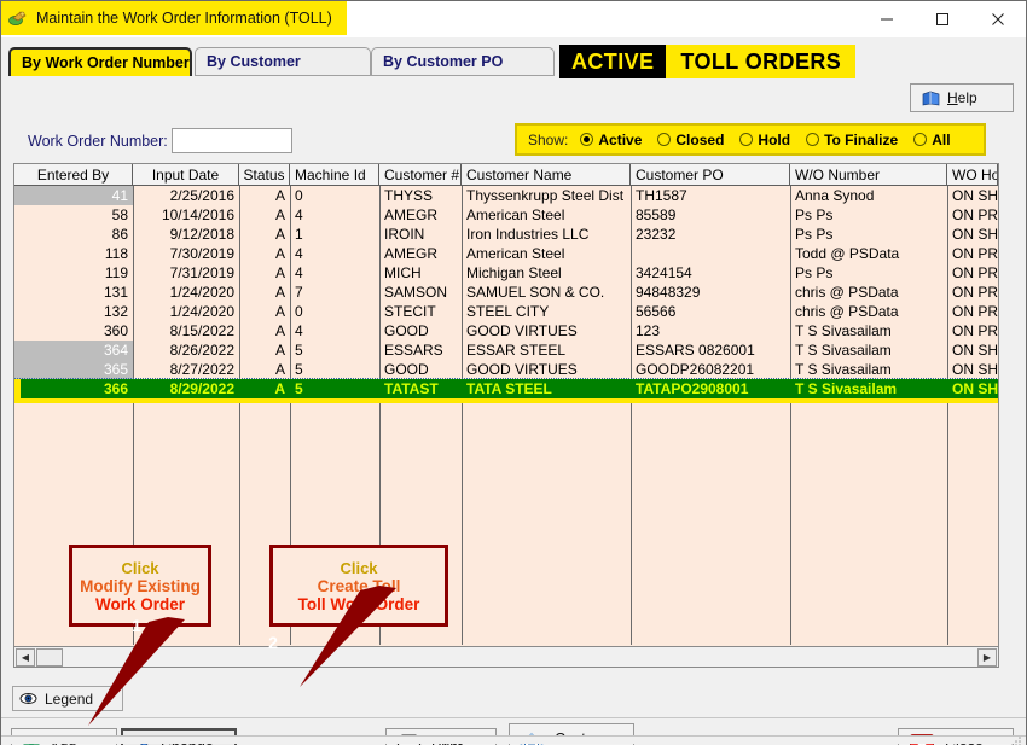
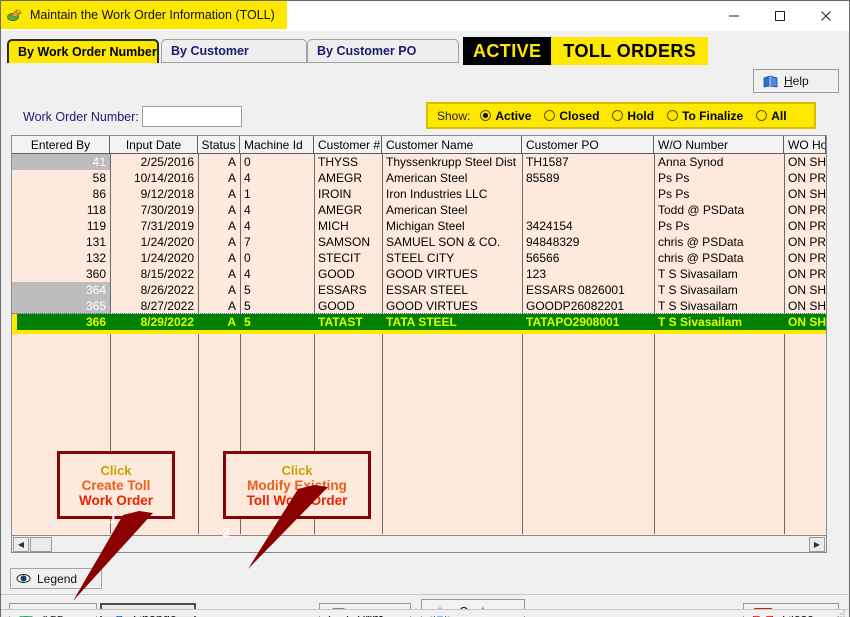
  Maintain the Work Order Information (TOLL)
  By Work Order Number
  By Customer
  By Customer PO
  ACTIVE
  TOLL ORDERS
  Help
  Work Order Number:
  Show:
  Active
  Closed
  Hold
  To Finalize
  All
  Entered By
  Input Date
  Status
  Machine Id
  Customer #
  Customer Name
  Customer PO
  W/O Number
  WO Ho
  41
  2/25/2016
  A
  0
  THYSS
  Thyssenkrupp Steel Dist
  TH1587
  Anna Synod
  58
  10/14/2016
  A
  4
  AMEGR
  American Steel
  85589
  Ps Ps
  ON PR
  86
  9/12/2018
  A
  1
  IROIN
  Iron Industries LLC
- 23232
  Ps Ps
  118
  7/30/2019
  A
  4
  AMEGR
  American Steel
  Todd @ PSData
  ON PR
  119
  7/31/2019
  A
  4
  MICH
  Michigan Steel
  3424154
  Ps Ps
  ON PR
  131
  1/24/2020
  A
  7
  SAMSON
  SAMUEL SON & CO.
  94848329
  chris @ PSData
  ON PR
  132
  1/24/2020
  A
  0
  STECIT
  STEEL CITY
  56566
  chris @ PSData
  ON PR
  360
  8/15/2022
  A
  4
  GOOD
  GOOD VIRTUES
  123
  T S Sivasailam
  ON PR
  364
  8/26/2022
  A
  5
  ESSARS
  ESSAR STEEL
  ESSARS 0826001
  T S Sivasailam
  365
  8/27/2022
  A
  5
  GOOD
  GOOD VIRTUES
  GOODP26082201
  T S Sivasailam
  366
  8/29/2022
  A
  5
  TATAST
  TATA STEEL
  TATAPO2908001
  T S Sivasailam
  ◀
  ▶
  Legend
  Click
- Modify Existing
+ Create Toll
  Work Order
  1
  Click
- Create Toll
+ Modify Existing
  Toll Wo Order
  2
